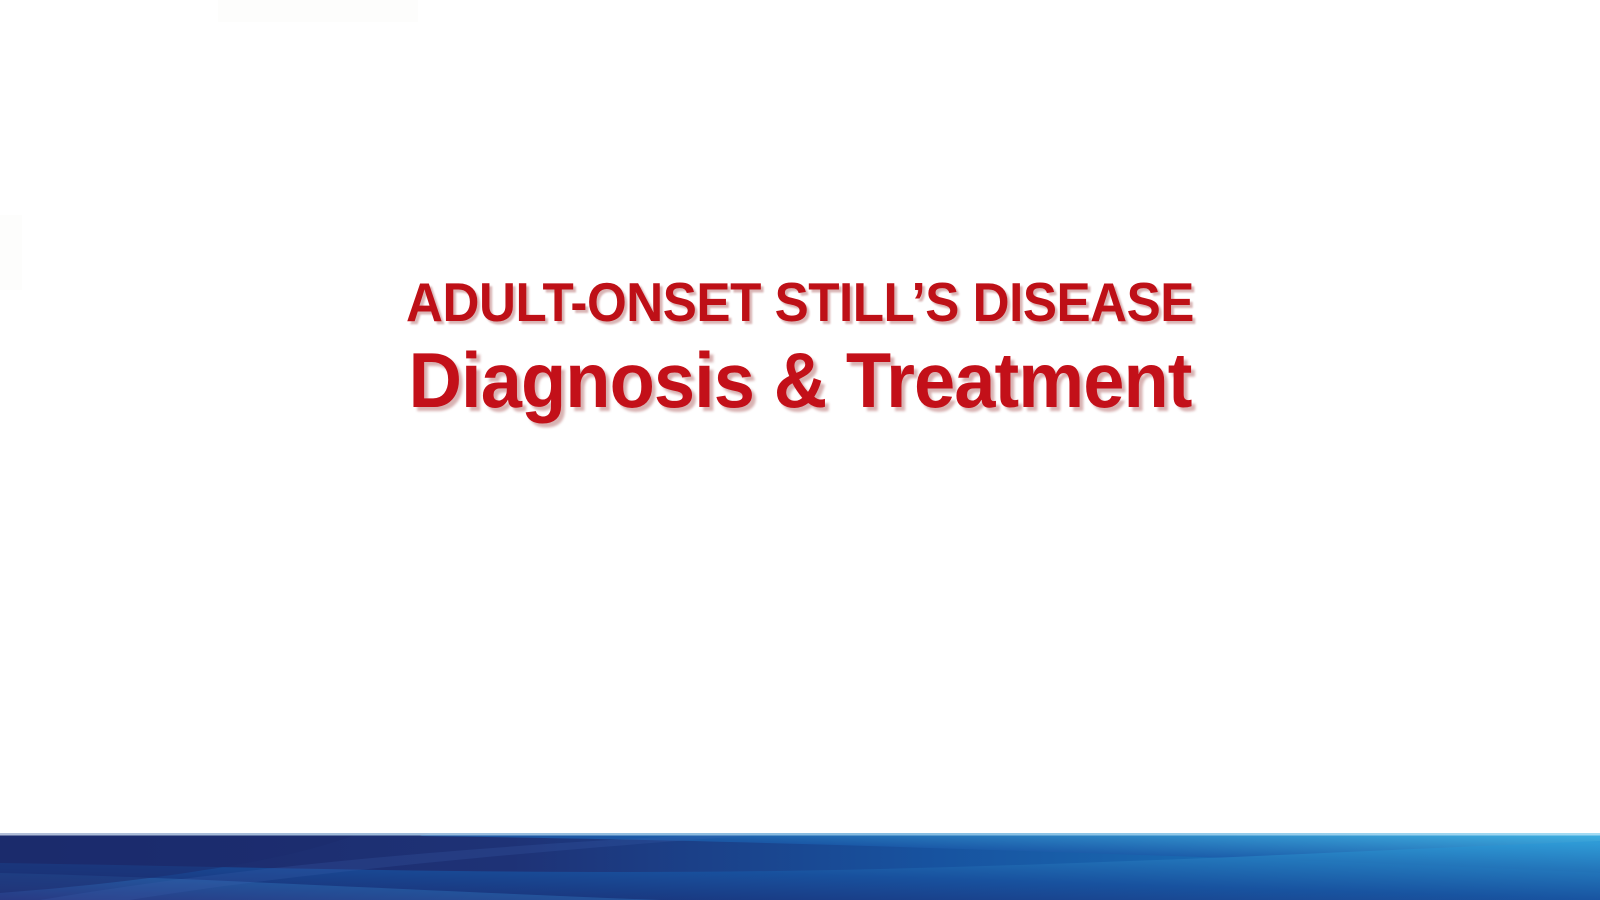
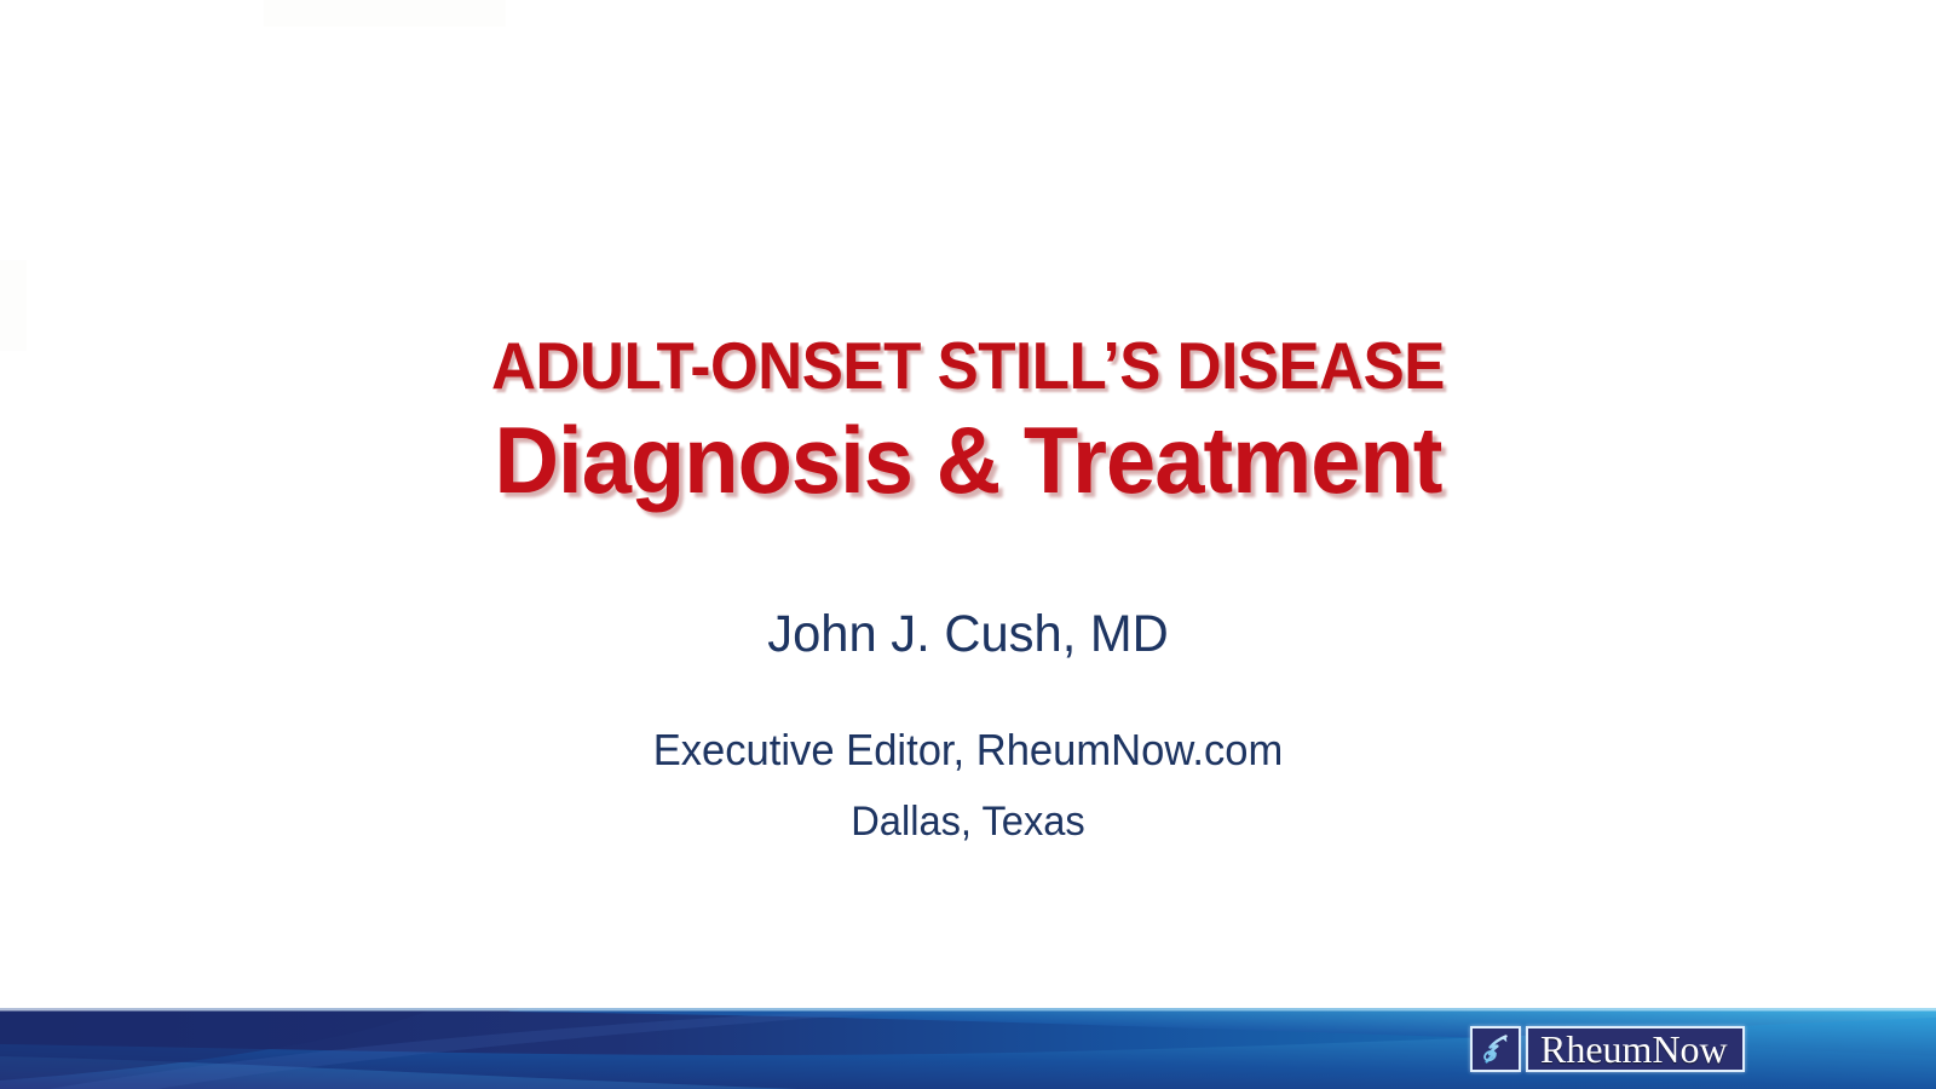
  ADULT-ONSET STILL’S DISEASE
  Diagnosis & Treatment
+ John J. Cush, MD
+ Executive Editor, RheumNow.com
+ Dallas, Texas
+ RheumNow
